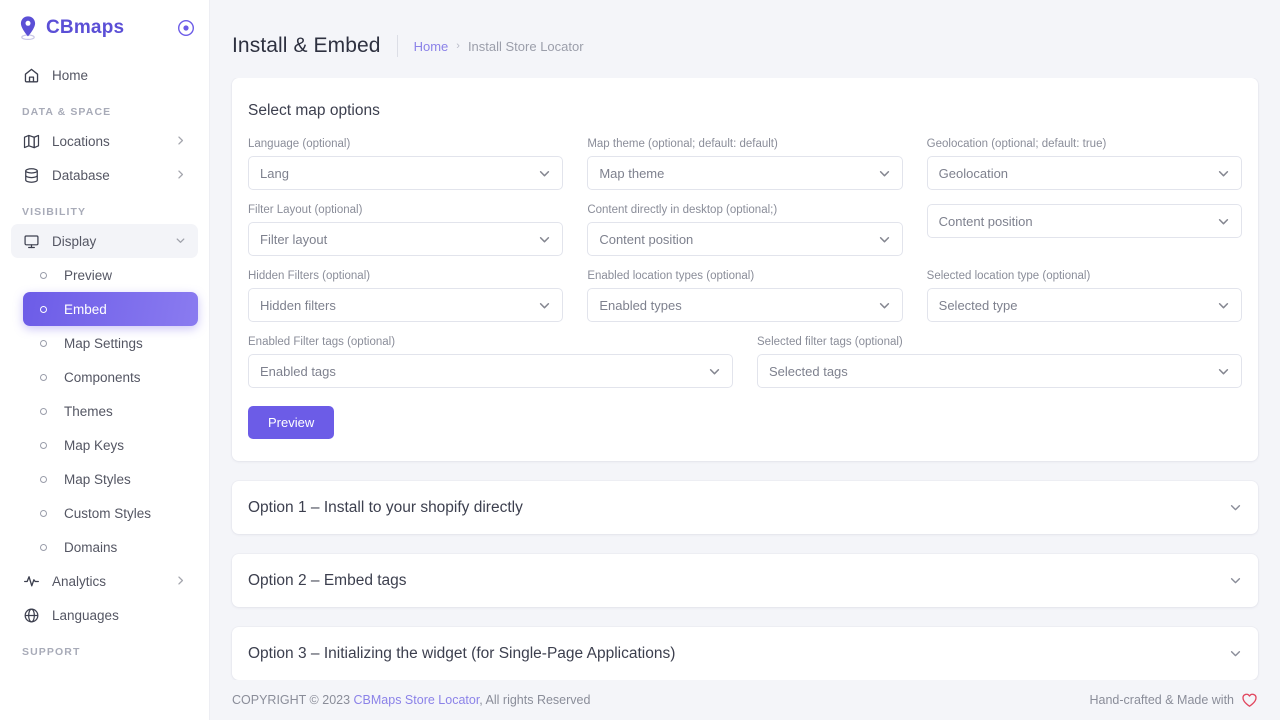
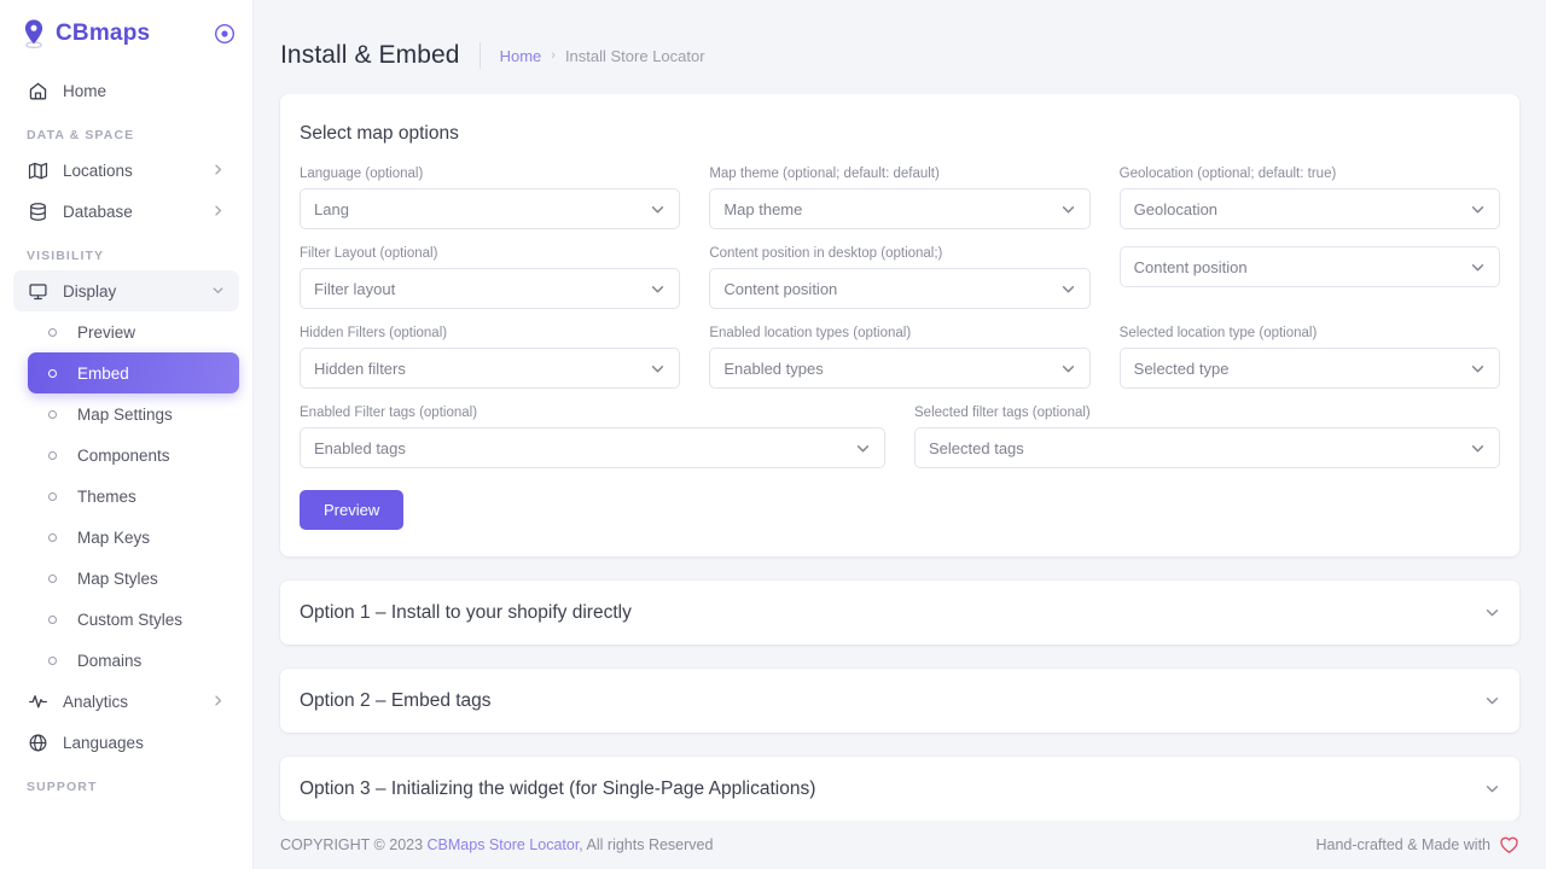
  CBmaps
  Home
  DATA & SPACE
  Locations
  Database
  VISIBILITY
  Display
  Preview
  Embed
  Map Settings
  Components
  Themes
  Map Keys
  Map Styles
  Custom Styles
  Domains
  Analytics
  Languages
  SUPPORT
  Install & Embed
  Home
  ›
  Install Store Locator
  Select map options
  Language (optional)
  Lang
  Map theme (optional; default: default)
  Map theme
  Geolocation (optional; default: true)
  Geolocation
  Filter Layout (optional)
  Filter layout
- Content directly in desktop (optional;)
+ Content position in desktop (optional;)
  Content position
  Content position
  Hidden Filters (optional)
  Hidden filters
  Enabled location types (optional)
  Enabled types
  Selected location type (optional)
  Selected type
  Enabled Filter tags (optional)
  Enabled tags
  Selected filter tags (optional)
  Selected tags
  Preview
  Option 1 – Install to your shopify directly
  Option 2 – Embed tags
  Option 3 – Initializing the widget (for Single-Page Applications)
  COPYRIGHT © 2023 CBMaps Store Locator, All rights Reserved
  Hand-crafted & Made with
